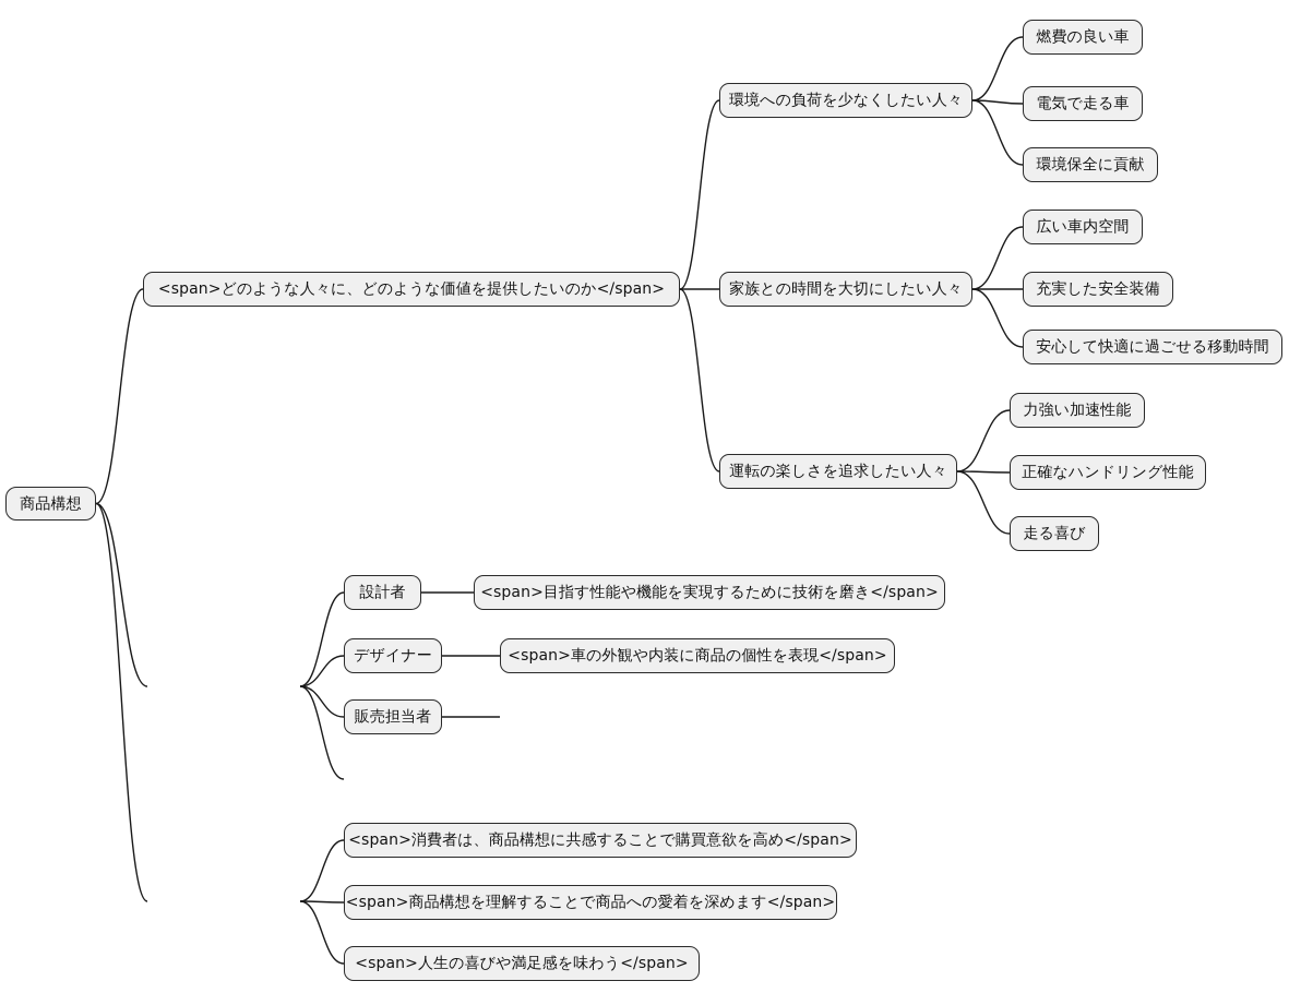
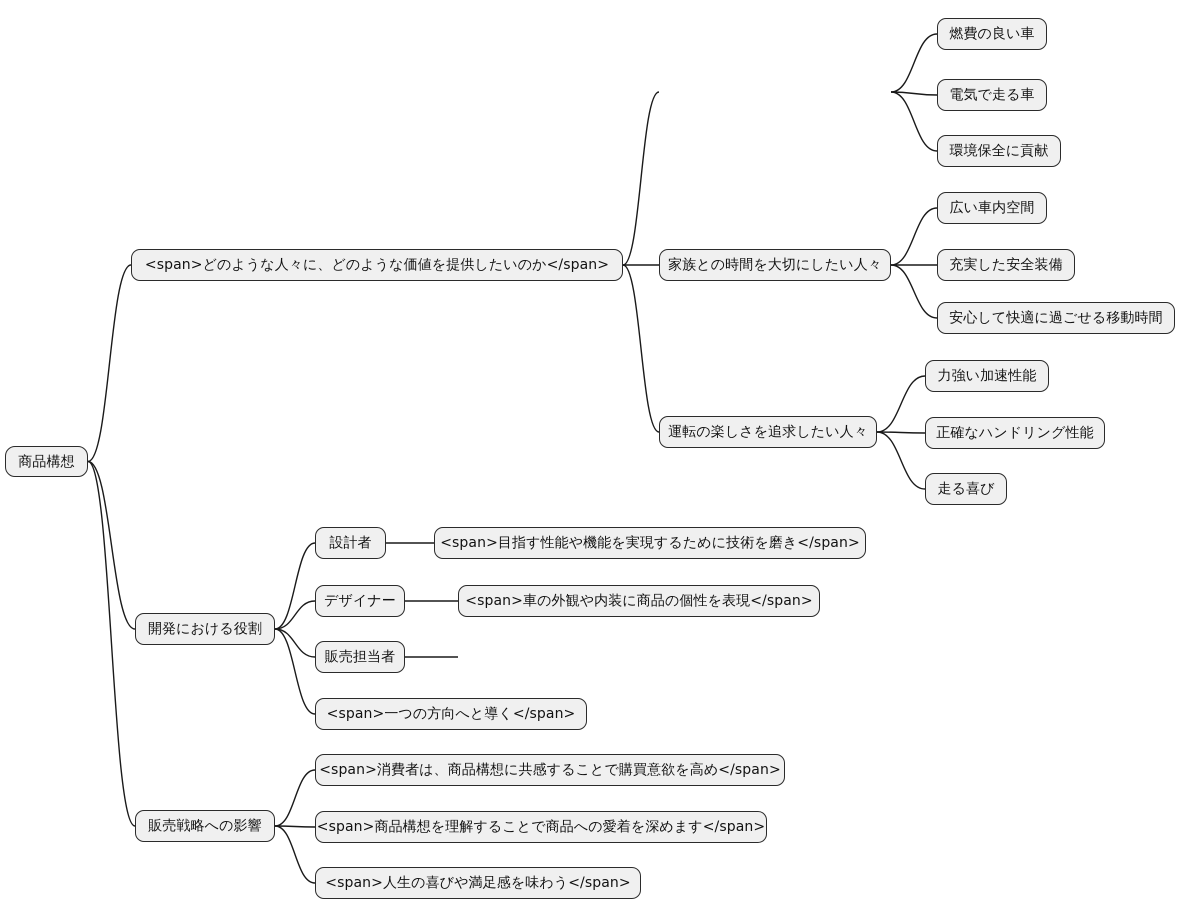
  商品構想
  <span>どのような人々に、どのような価値を提供したいのか</span>
- 環境への負荷を少なくしたい人々
  燃費の良い車
  電気で走る車
  環境保全に貢献
  家族との時間を大切にしたい人々
  広い車内空間
  充実した安全装備
  安心して快適に過ごせる移動時間
  運転の楽しさを追求したい人々
  力強い加速性能
  正確なハンドリング性能
  走る喜び
+ 開発における役割
  設計者
  <span>目指す性能や機能を実現するために技術を磨き</span>
  デザイナー
  <span>車の外観や内装に商品の個性を表現</span>
  販売担当者
+ <span>一つの方向へと導く</span>
+ 販売戦略への影響
  <span>消費者は、商品構想に共感することで購買意欲を高め</span>
  <span>商品構想を理解することで商品への愛着を深めます</span>
  <span>人生の喜びや満足感を味わう</span>
